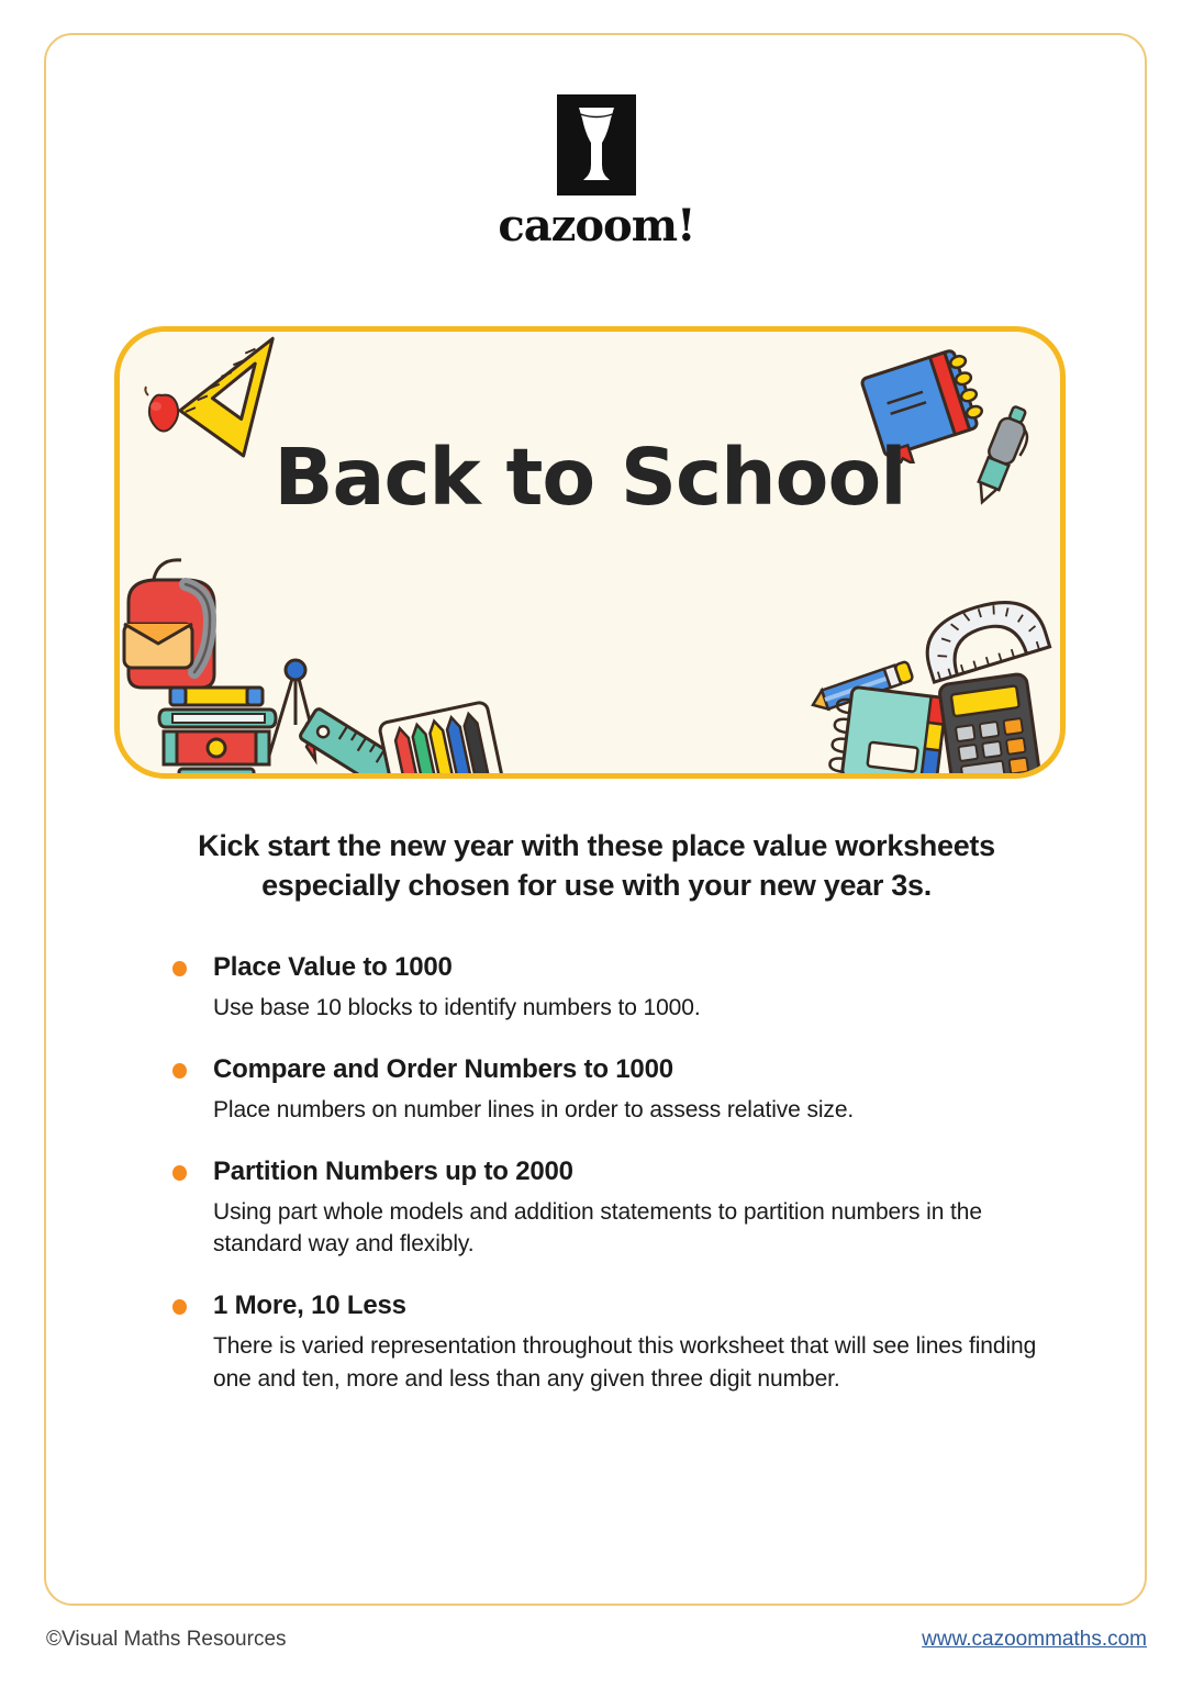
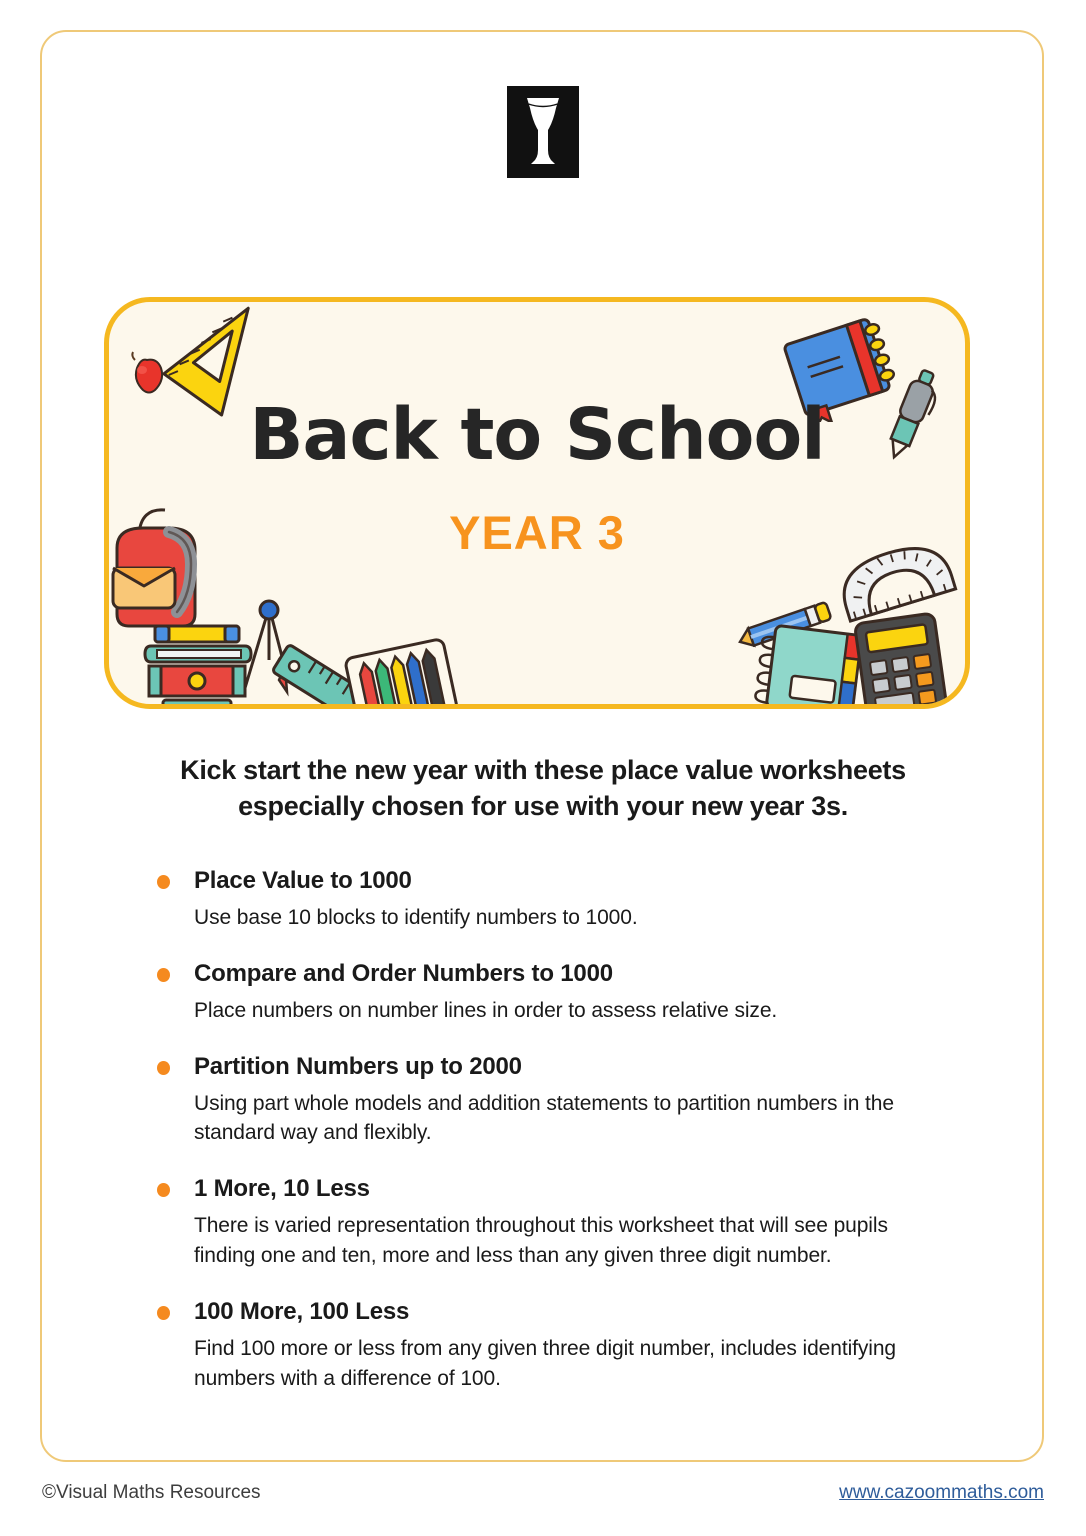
- cazoom!
  Back to School
+ YEAR 3
  Kick start the new year with these place value worksheets especially chosen for use with your new year 3s.
  Place Value to 1000
  Use base 10 blocks to identify numbers to 1000.
  Compare and Order Numbers to 1000
  Place numbers on number lines in order to assess relative size.
  Partition Numbers up to 2000
  Using part whole models and addition statements to partition numbers in the standard way and flexibly.
  1 More, 10 Less
- There is varied representation throughout this worksheet that will see lines finding one and ten, more and less than any given three digit number.
+ There is varied representation throughout this worksheet that will see pupils finding one and ten, more and less than any given three digit number.
+ 100 More, 100 Less
+ Find 100 more or less from any given three digit number, includes identifying numbers with a difference of 100.
  ©Visual Maths Resources
  www.cazoommaths.com
